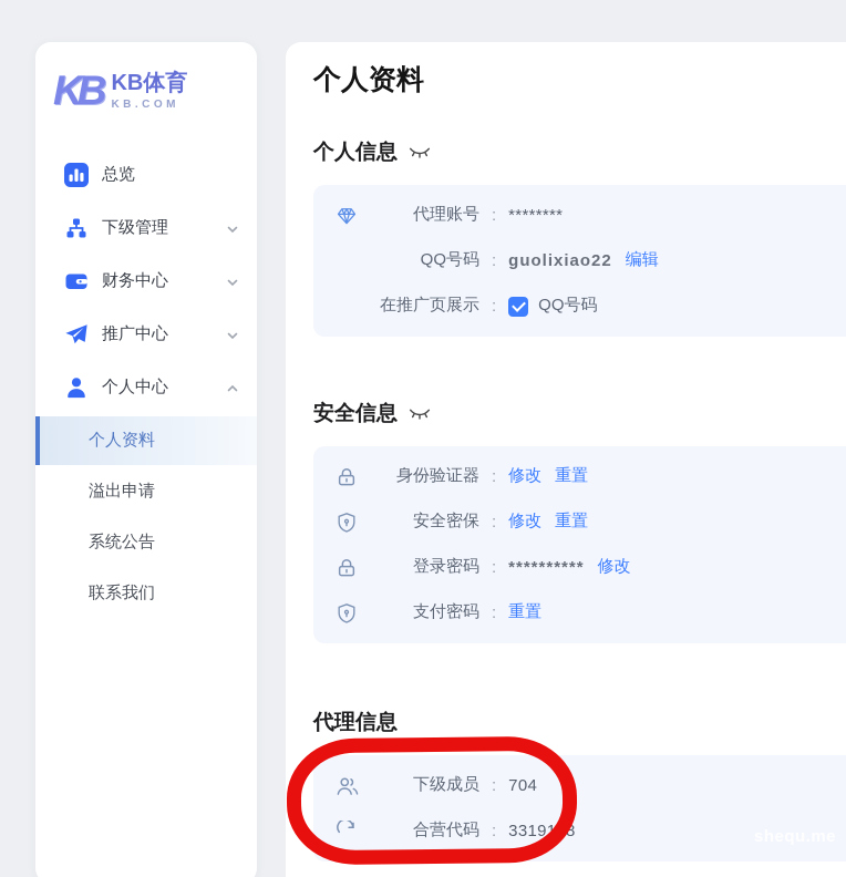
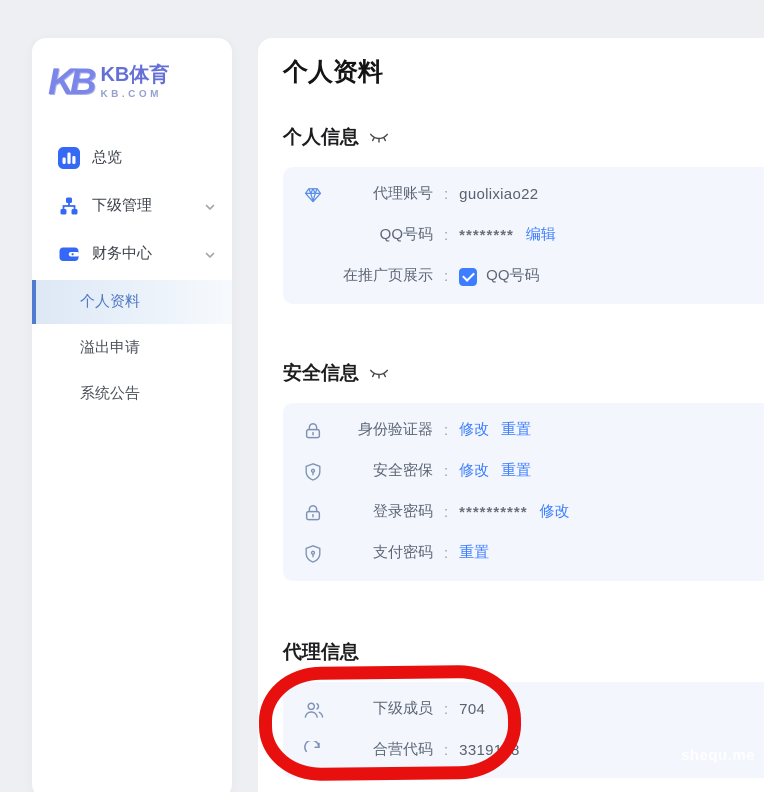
  KB
  KB体育
  KB.COM
  总览
  下级管理
  财务中心
- 推广中心
- 个人中心
  个人资料
  溢出申请
  系统公告
- 联系我们
  个人资料
  个人信息
  代理账号
  :
- ********
+ guolixiao22
  QQ号码
  :
- guolixiao22
+ ********
  编辑
  在推广页展示
  :
  QQ号码
  安全信息
  身份验证器
  :
  修改
  重置
  安全密保
  :
  修改
  重置
  登录密码
  :
  **********
  修改
  支付密码
  :
  重置
  代理信息
  下级成员
  :
  704
  合营代码
  :
  3319198
